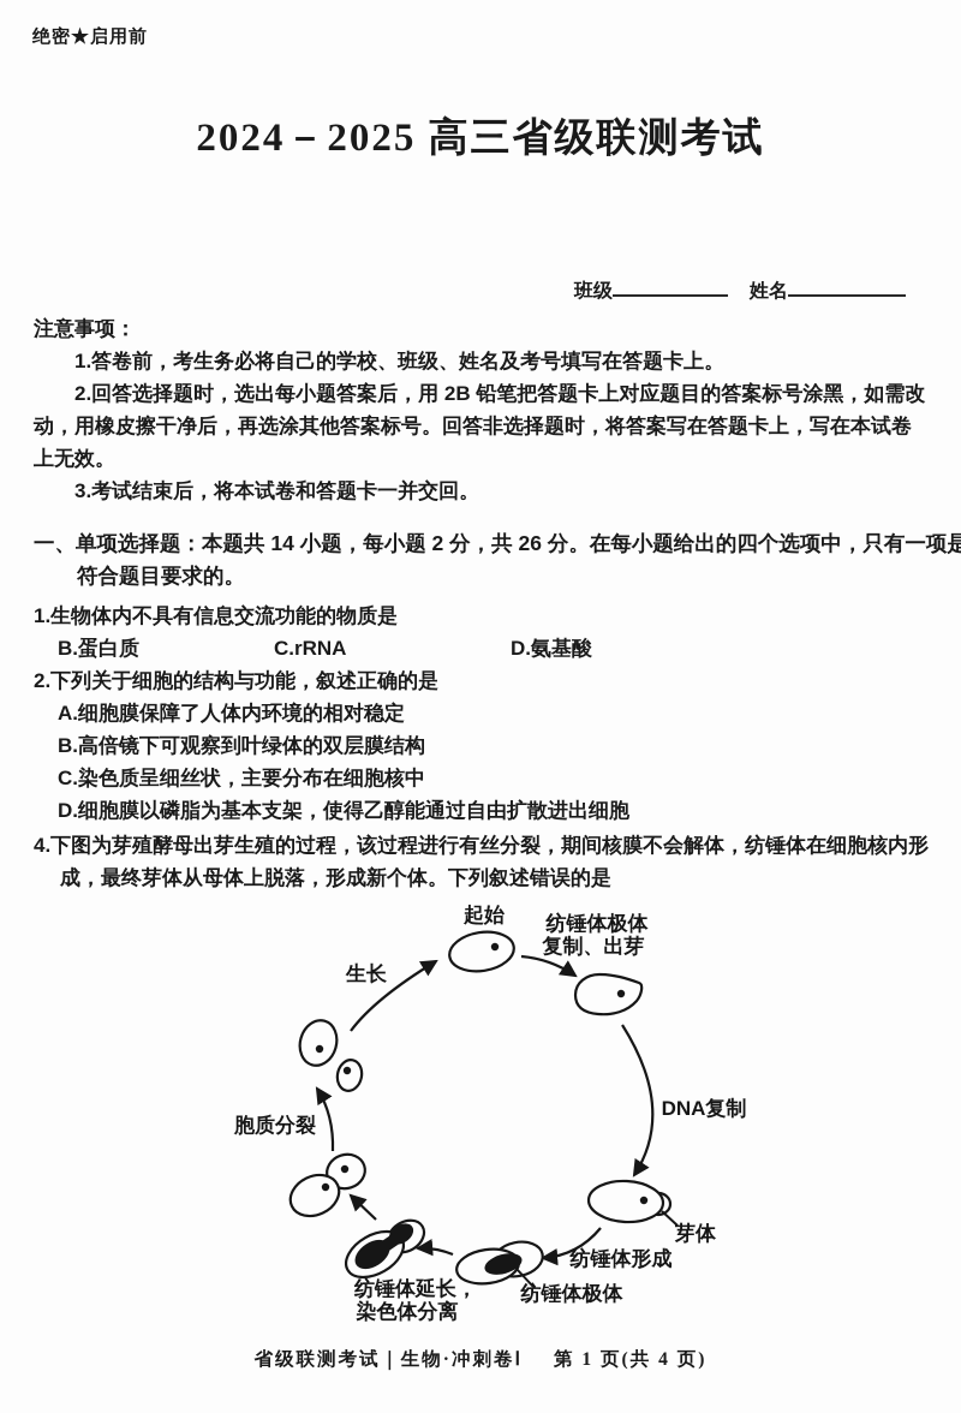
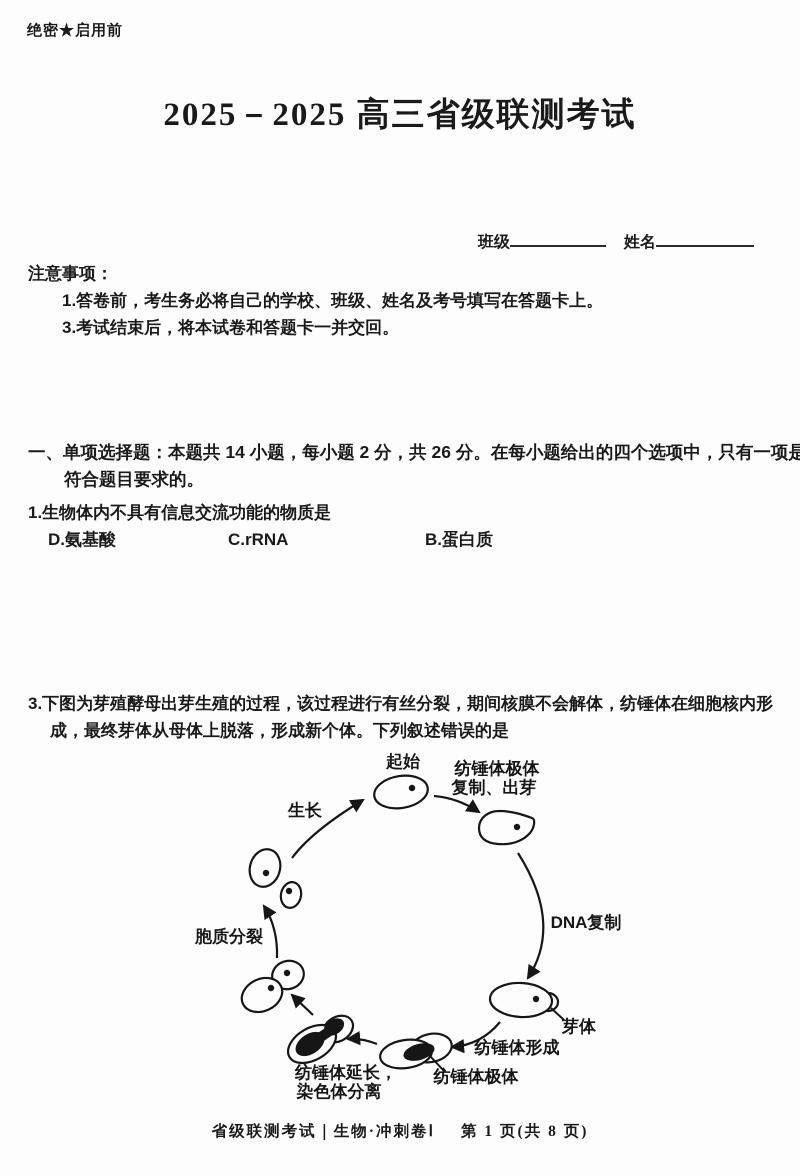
  绝密★启用前
- 2024－2025 高三省级联测考试
+ 2025－2025 高三省级联测考试
  班级 姓名
  注意事项：
  1.答卷前，考生务必将自己的学校、班级、姓名及考号填写在答题卡上。
- 2.回答选择题时，选出每小题答案后，用 2B 铅笔把答题卡上对应题目的答案标号涂黑，如需改动，用橡皮擦干净后，再选涂其他答案标号。回答非选择题时，将答案写在答题卡上，写在本试卷上无效。
  3.考试结束后，将本试卷和答题卡一并交回。
  一、单项选择题：本题共 14 小题，每小题 2 分，共 26 分。在每小题给出的四个选项中，只有一项是符合题目要求的。
  1.生物体内不具有信息交流功能的物质是
- B.蛋白质
+ D.氨基酸
  C.rRNA
- D.氨基酸
+ B.蛋白质
- 2.下列关于细胞的结构与功能，叙述正确的是
- A.细胞膜保障了人体内环境的相对稳定
- B.高倍镜下可观察到叶绿体的双层膜结构
- C.染色质呈细丝状，主要分布在细胞核中
- D.细胞膜以磷脂为基本支架，使得乙醇能通过自由扩散进出细胞
- 4.下图为芽殖酵母出芽生殖的过程，该过程进行有丝分裂，期间核膜不会解体，纺锤体在细胞核内形成，最终芽体从母体上脱落，形成新个体。下列叙述错误的是
+ 3.下图为芽殖酵母出芽生殖的过程，该过程进行有丝分裂，期间核膜不会解体，纺锤体在细胞核内形成，最终芽体从母体上脱落，形成新个体。下列叙述错误的是
  起始
  纺锤体极体
  复制、出芽
  生长
  DNA复制
  芽体
  纺锤体形成
  纺锤体极体
  纺锤体延长，
  染色体分离
  胞质分裂
- 省级联测考试｜生物·冲刺卷Ⅰ 第 1 页(共 4 页)
+ 省级联测考试｜生物·冲刺卷Ⅰ 第 1 页(共 8 页)
